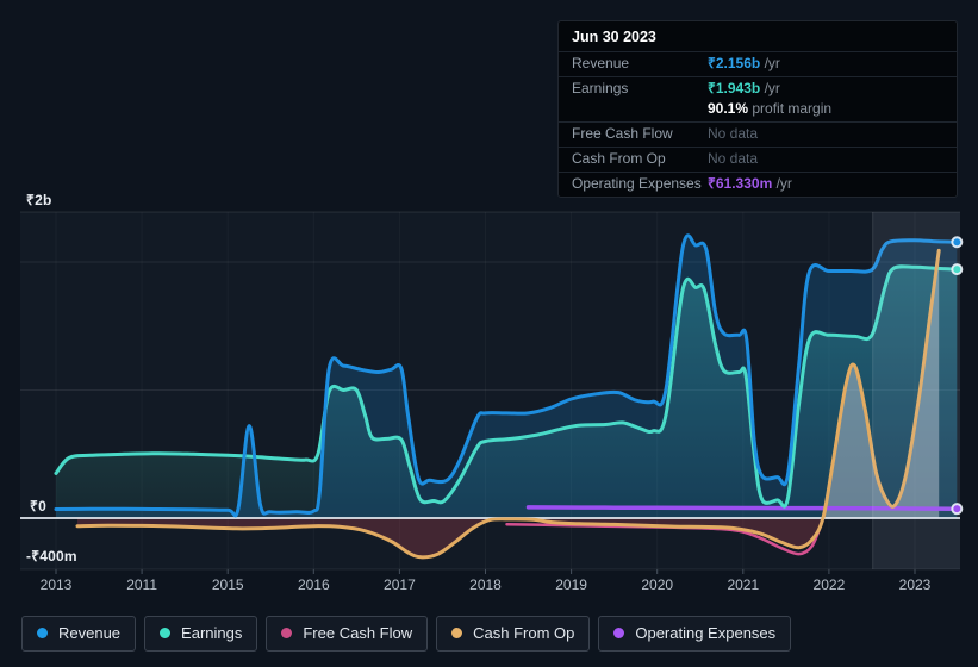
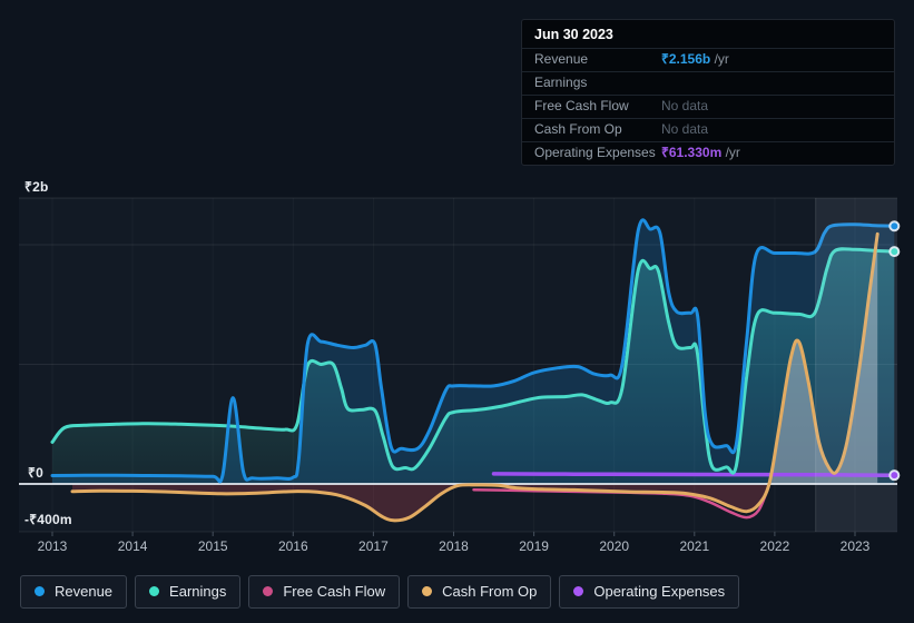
  2013
- 2011
+ 2014
  2015
  2016
  2017
  2018
  2019
  2020
  2021
  2022
  2023
  ₹2b
  ₹0
  -₹400m
  Jun 30 2023
  Revenue
  ₹2.156b /yr
  Earnings
- ₹1.943b /yr
- 90.1% profit margin
  Free Cash Flow
  No data
  Cash From Op
  No data
  Operating Expenses
  ₹61.330m /yr
  Revenue
  Earnings
  Free Cash Flow
  Cash From Op
  Operating Expenses
